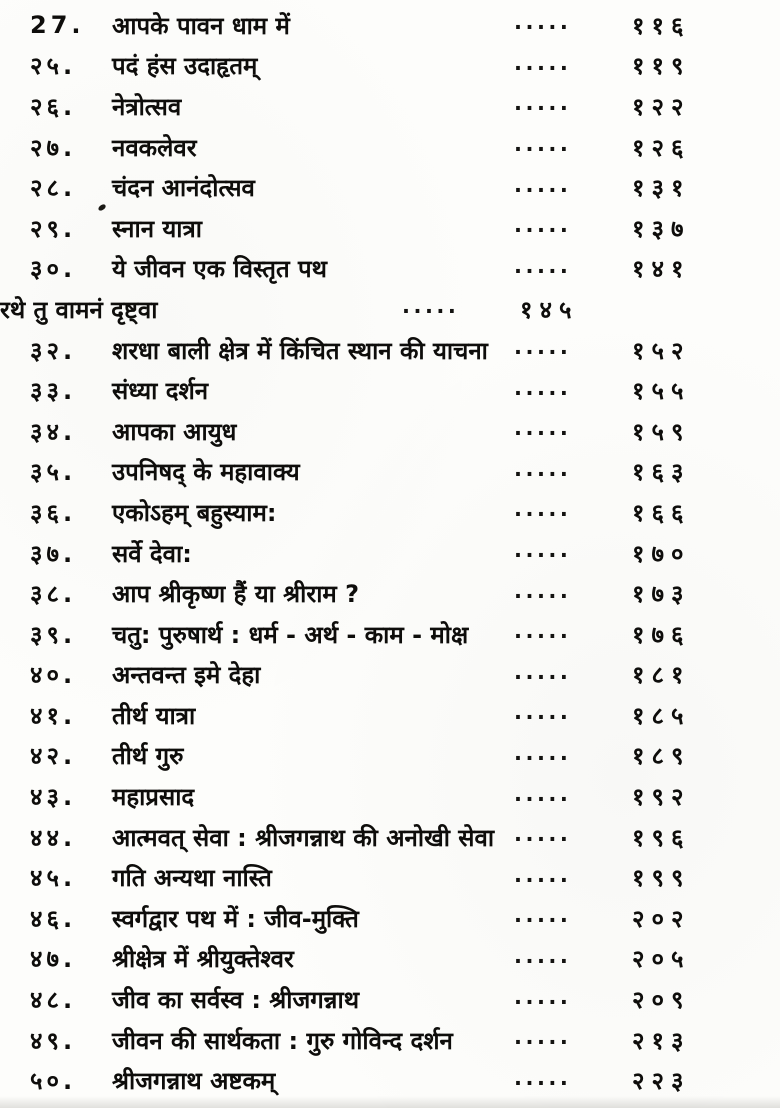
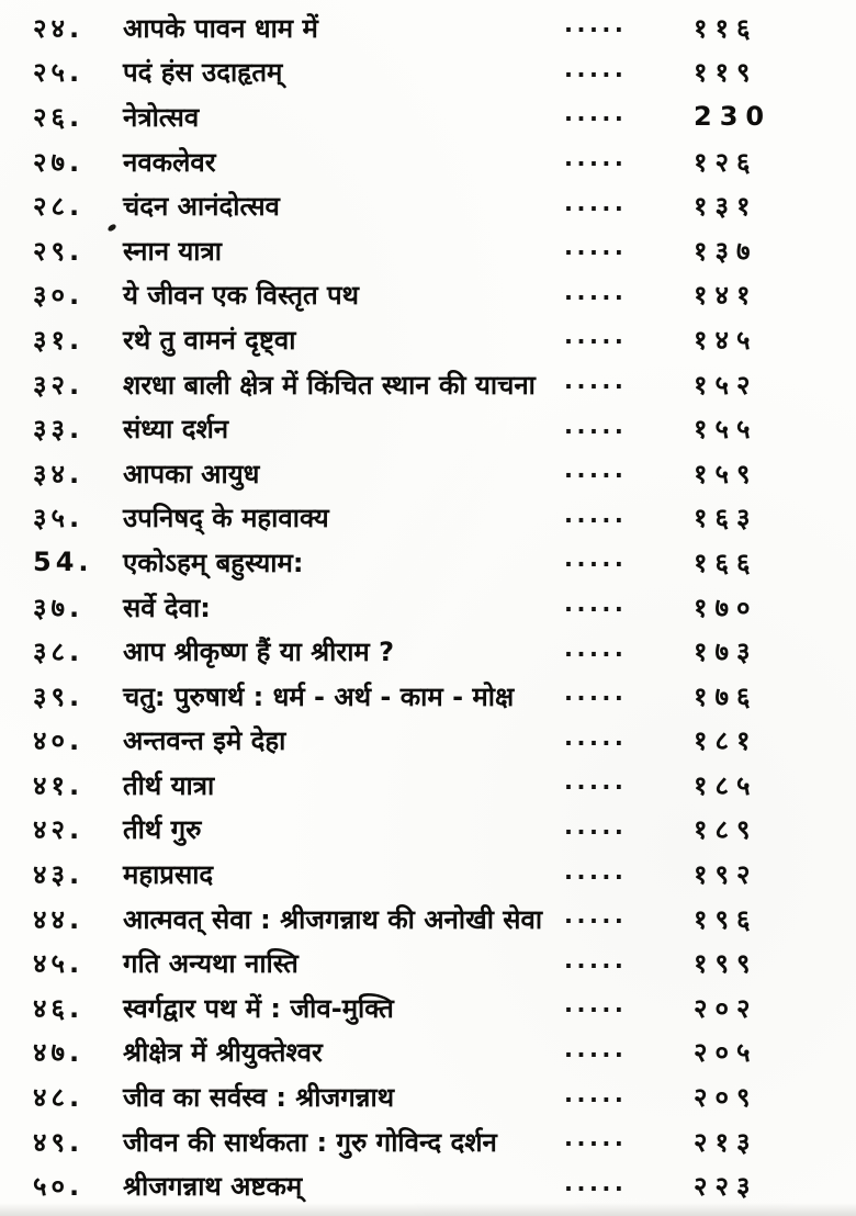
- 27.
+ २४.
  आपके पावन धाम में
  .....
  ११६
  २५.
  पदं हंस उदाहृतम्
  .....
  ११९
  २६.
  नेत्रोत्सव
  .....
- १२२
+ 230
  २७.
  नवकलेवर
  .....
  १२६
  २८.
  चंदन आनंदोत्सव
  .....
  १३१
  २९.
  स्नान यात्रा
  .....
  १३७
  ३०.
  ये जीवन एक विस्तृत पथ
  .....
  १४१
+ ३१.
  रथे तु वामनं दृष्ट्वा
  .....
  १४५
  ३२.
  शरधा बाली क्षेत्र में किंचित स्थान की याचना
  .....
  १५२
  ३३.
  संध्या दर्शन
  .....
  १५५
  ३४.
  आपका आयुध
  .....
  १५९
  ३५.
  उपनिषद् के महावाक्य
  .....
  १६३
- ३६.
+ 54.
  एकोऽहम् बहुस्याम:
  .....
  १६६
  ३७.
  सर्वे देवा:
  .....
  १७०
  ३८.
  आप श्रीकृष्ण हैं या श्रीराम ?
  .....
  १७३
  ३९.
  चतु: पुरुषार्थ : धर्म - अर्थ - काम - मोक्ष
  .....
  १७६
  ४०.
  अन्तवन्त इमे देहा
  .....
  १८१
  ४१.
  तीर्थ यात्रा
  .....
  १८५
  ४२.
  तीर्थ गुरु
  .....
  १८९
  ४३.
  महाप्रसाद
  .....
  १९२
  ४४.
  आत्मवत् सेवा : श्रीजगन्नाथ की अनोखी सेवा
  .....
  १९६
  ४५.
  गति अन्यथा नास्ति
  .....
  १९९
  ४६.
  स्वर्गद्वार पथ में : जीव-मुक्ति
  .....
  २०२
  ४७.
  श्रीक्षेत्र में श्रीयुक्तेश्वर
  .....
  २०५
  ४८.
  जीव का सर्वस्व : श्रीजगन्नाथ
  .....
  २०९
  ४९.
  जीवन की सार्थकता : गुरु गोविन्द दर्शन
  .....
  २१३
  ५०.
  श्रीजगन्नाथ अष्टकम्
  .....
  २२३
